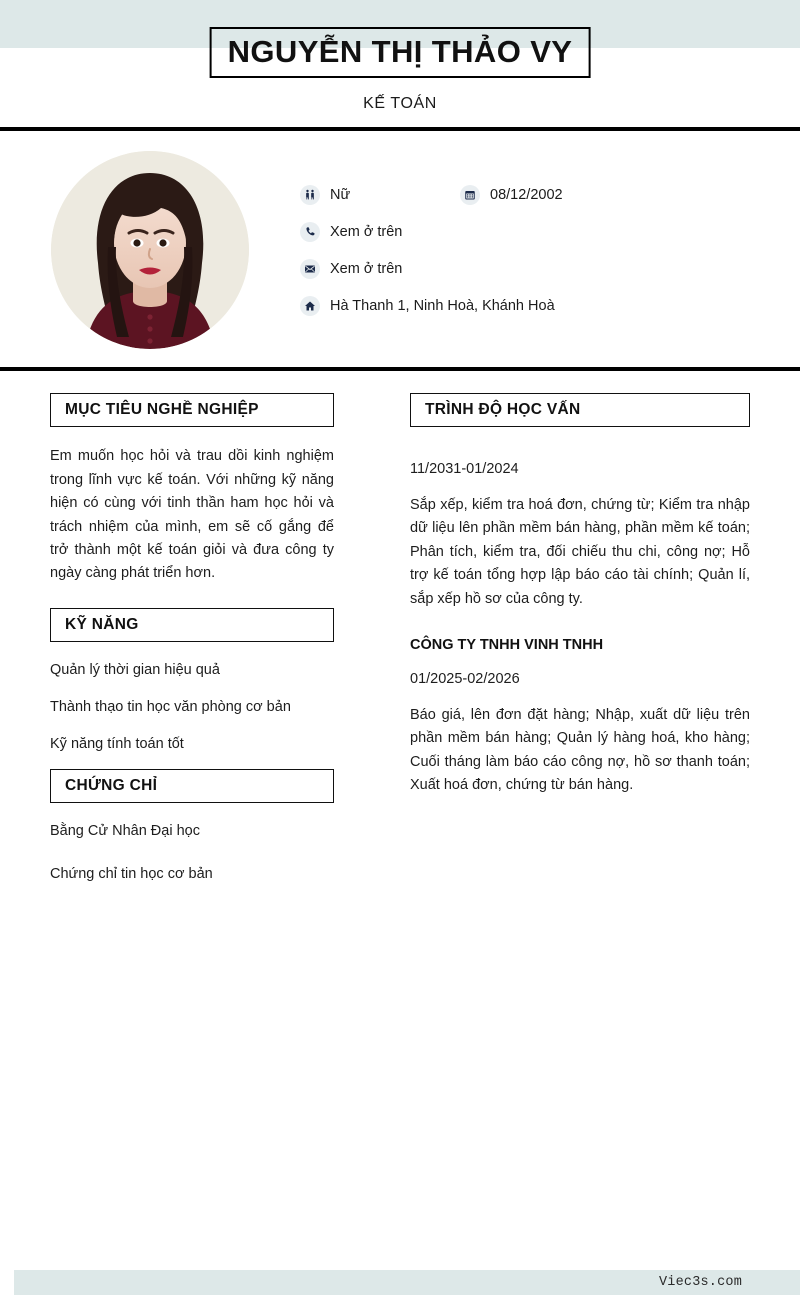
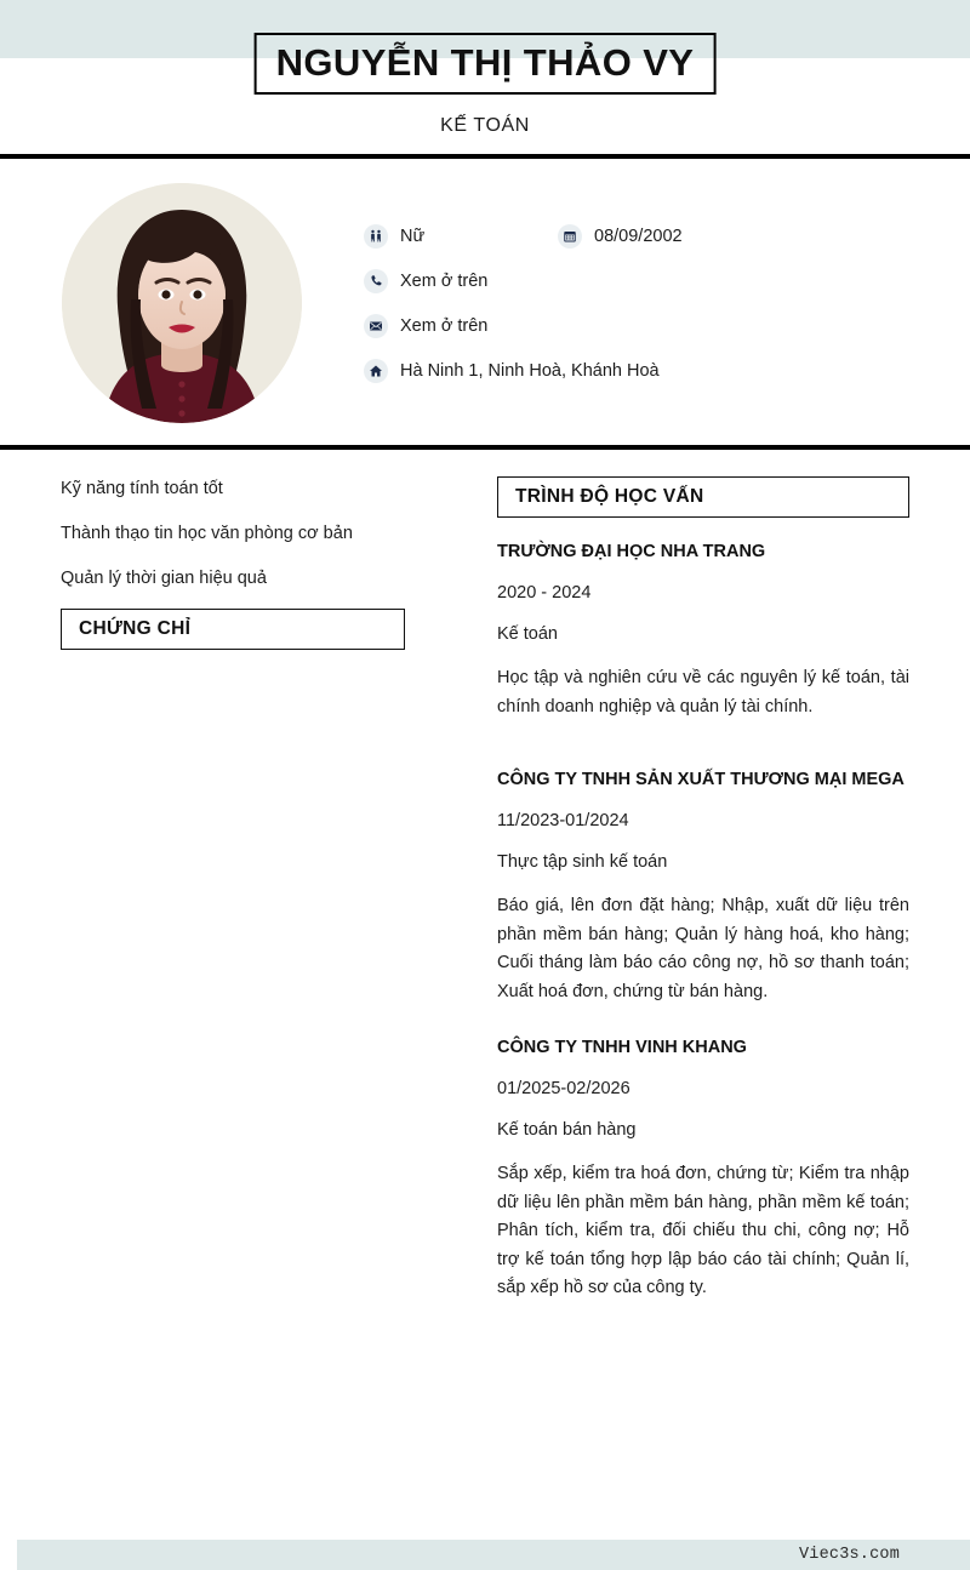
  NGUYỄN THỊ THẢO VY
  KẾ TOÁN
  Nữ
- 08/12/2002
+ 08/09/2002
  Xem ở trên
  Xem ở trên
- Hà Thanh 1, Ninh Hoà, Khánh Hoà
+ Hà Ninh 1, Ninh Hoà, Khánh Hoà
- MỤC TIÊU NGHỀ NGHIỆP
- Em muốn học hỏi và trau dồi kinh nghiệm trong lĩnh vực kế toán. Với những kỹ năng hiện có cùng với tinh thần ham học hỏi và trách nhiệm của mình, em sẽ cố gắng để trở thành một kế toán giỏi và đưa công ty ngày càng phát triển hơn.
- KỸ NĂNG
- Quản lý thời gian hiệu quả
+ Kỹ năng tính toán tốt
  Thành thạo tin học văn phòng cơ bản
- Kỹ năng tính toán tốt
+ Quản lý thời gian hiệu quả
  CHỨNG CHỈ
- Bằng Cử Nhân Đại học
- Chứng chỉ tin học cơ bản
  TRÌNH ĐỘ HỌC VẤN
+ TRƯỜNG ĐẠI HỌC NHA TRANG
+ 2020 - 2024
+ Kế toán
+ Học tập và nghiên cứu về các nguyên lý kế toán, tài chính doanh nghiệp và quản lý tài chính.
+ CÔNG TY TNHH SẢN XUẤT THƯƠNG MẠI MEGA
- 11/2031-01/2024
+ 11/2023-01/2024
+ Thực tập sinh kế toán
- Sắp xếp, kiểm tra hoá đơn, chứng từ; Kiểm tra nhập dữ liệu lên phần mềm bán hàng, phần mềm kế toán; Phân tích, kiểm tra, đối chiếu thu chi, công nợ; Hỗ trợ kế toán tổng hợp lập báo cáo tài chính; Quản lí, sắp xếp hồ sơ của công ty.
+ Báo giá, lên đơn đặt hàng; Nhập, xuất dữ liệu trên phần mềm bán hàng; Quản lý hàng hoá, kho hàng; Cuối tháng làm báo cáo công nợ, hồ sơ thanh toán; Xuất hoá đơn, chứng từ bán hàng.
- CÔNG TY TNHH VINH TNHH
+ CÔNG TY TNHH VINH KHANG
  01/2025-02/2026
+ Kế toán bán hàng
- Báo giá, lên đơn đặt hàng; Nhập, xuất dữ liệu trên phần mềm bán hàng; Quản lý hàng hoá, kho hàng; Cuối tháng làm báo cáo công nợ, hồ sơ thanh toán; Xuất hoá đơn, chứng từ bán hàng.
+ Sắp xếp, kiểm tra hoá đơn, chứng từ; Kiểm tra nhập dữ liệu lên phần mềm bán hàng, phần mềm kế toán; Phân tích, kiểm tra, đối chiếu thu chi, công nợ; Hỗ trợ kế toán tổng hợp lập báo cáo tài chính; Quản lí, sắp xếp hồ sơ của công ty.
  Viec3s.com
